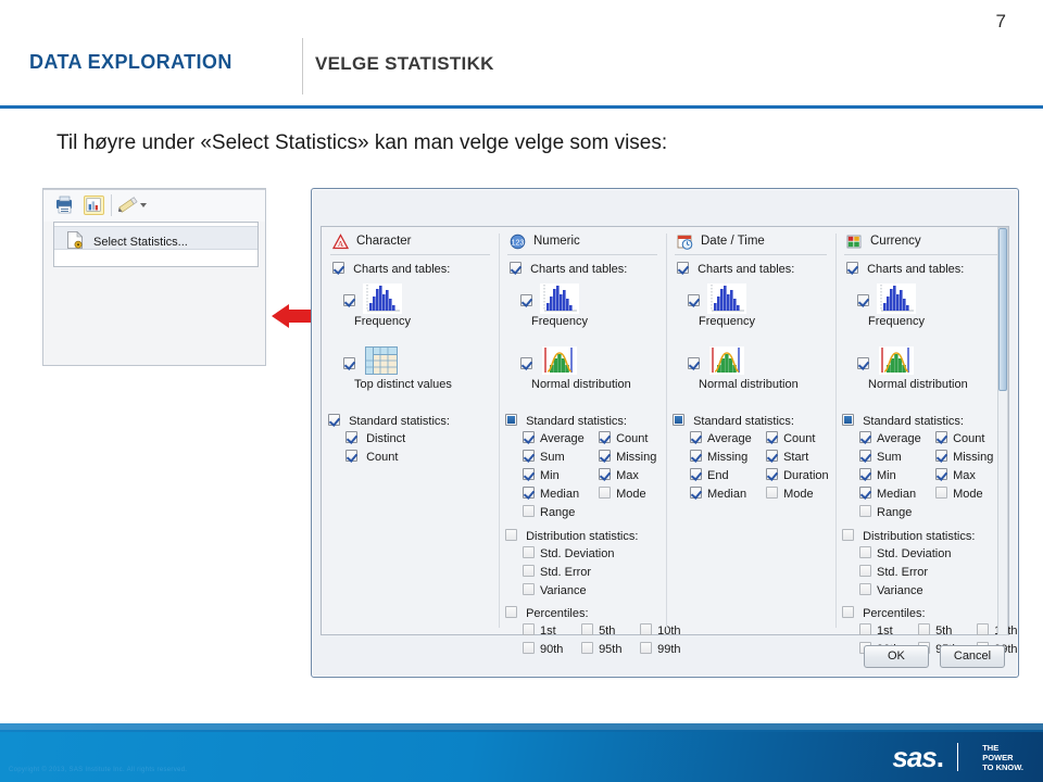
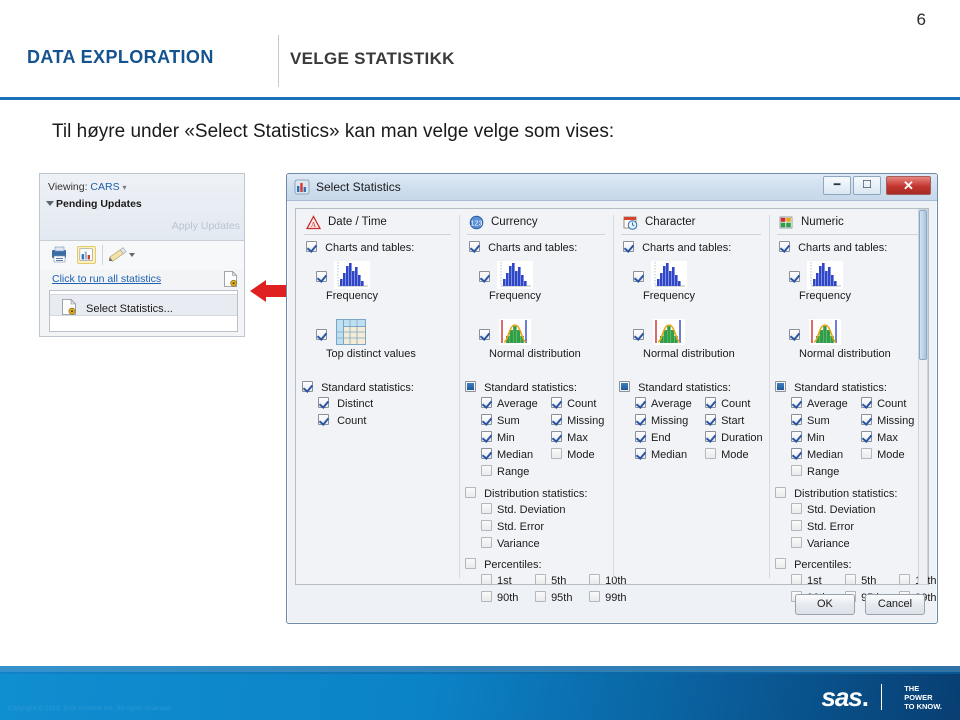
- 7
+ 6
  DATA EXPLORATION
  VELGE STATISTIKK
  Til høyre under «Select Statistics» kan man velge velge som vises:
+ Viewing: CARS ▾
+ Pending Updates
+ Apply Updates
+ Click to run all statistics
  Select Statistics...
+ Select Statistics
+ ━
+ ☐
+ ✕
  A
- Character
+ Date / Time
  Charts and tables:
  Frequency
  Top distinct values
  Standard statistics:
  Distinct
  Count
- Numeric
+ Currency
  Charts and tables:
  Frequency
  Normal distribution
  Standard statistics:
  Average Count
  Sum Missing
  Min Max
  Median Mode
  Range
  Distribution statistics:
  Std. Deviation
  Std. Error
  Variance
  Percentiles:
  1st 5th 10th
  90th 95th 99th
- Date / Time
+ Character
  Charts and tables:
  Frequency
  Normal distribution
  Standard statistics:
  Average Count
  Missing Start
  End Duration
  Median Mode
- Currency
+ Numeric
  Charts and tables:
  Frequency
  Normal distribution
  Standard statistics:
  Average Count
  Sum Missing
  Min Max
  Median Mode
  Range
  Distribution statistics:
  Std. Deviation
  Std. Error
  Variance
  Percentiles:
  1st 5th th
  OK Cancel
  sas.
  THE
  POWER
  TO KNOW.
